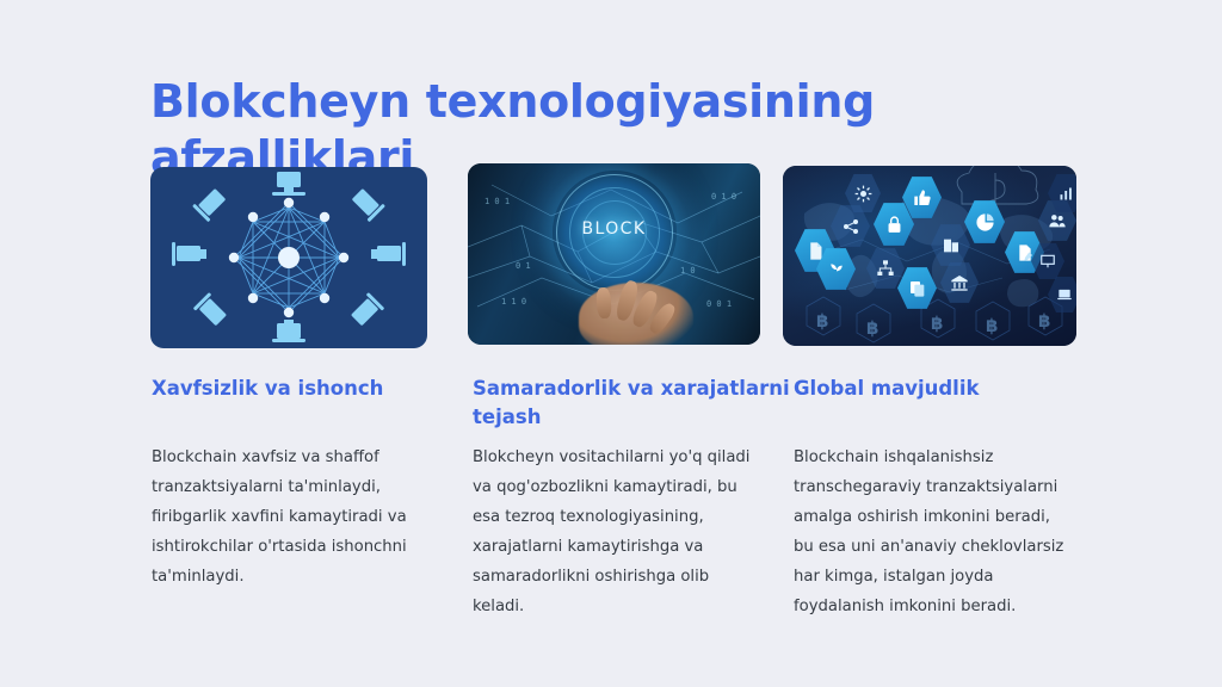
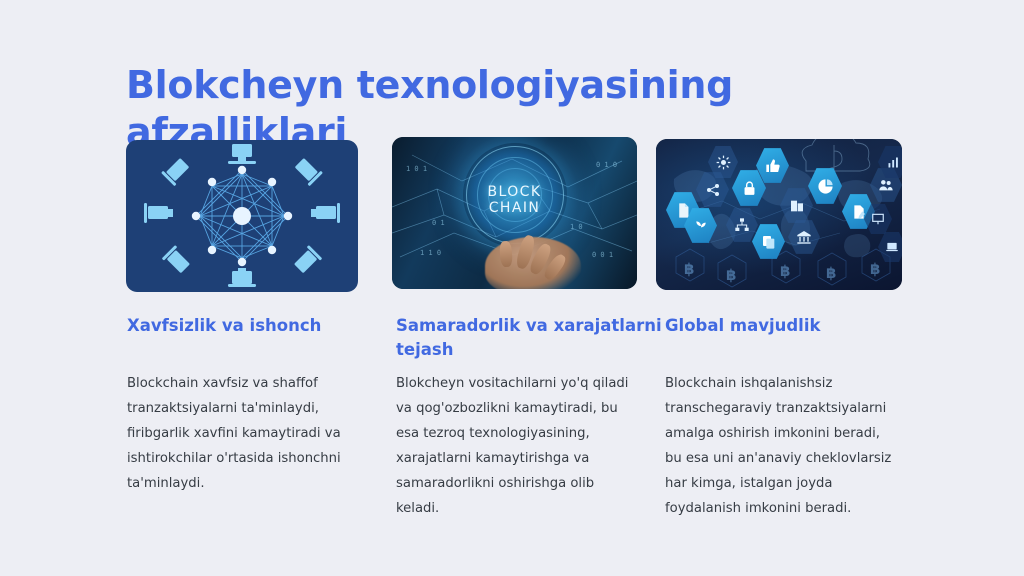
  Blokcheyn texnologiyasining afzalliklari
  1 0 1
  0 1 0
  1 1 0
  0 0 1
  1 0
  0 1
  BLOCK
+ CHAIN
  ฿
  ฿
  ฿
  ฿
  ฿
  Xavfsizlik va ishonch
  Samaradorlik va xarajatlarni tejash
  Global mavjudlik
  Blockchain xavfsiz va shaffof tranzaktsiyalarni ta'minlaydi, firibgarlik xavfini kamaytiradi va ishtirokchilar o'rtasida ishonchni ta'minlaydi.
  Blokcheyn vositachilarni yo'q qiladi va qog'ozbozlikni kamaytiradi, bu esa tezroq texnologiyasining, xarajatlarni kamaytirishga va samaradorlikni oshirishga olib keladi.
  Blockchain ishqalanishsiz transchegaraviy tranzaktsiyalarni amalga oshirish imkonini beradi, bu esa uni an'anaviy cheklovlarsiz har kimga, istalgan joyda foydalanish imkonini beradi.
